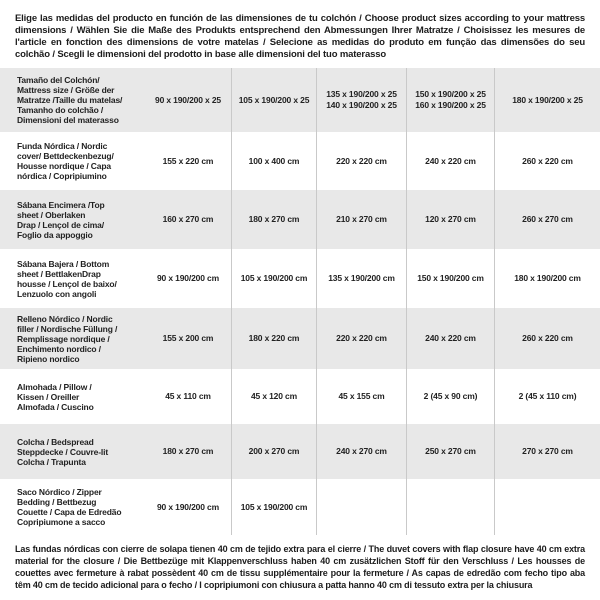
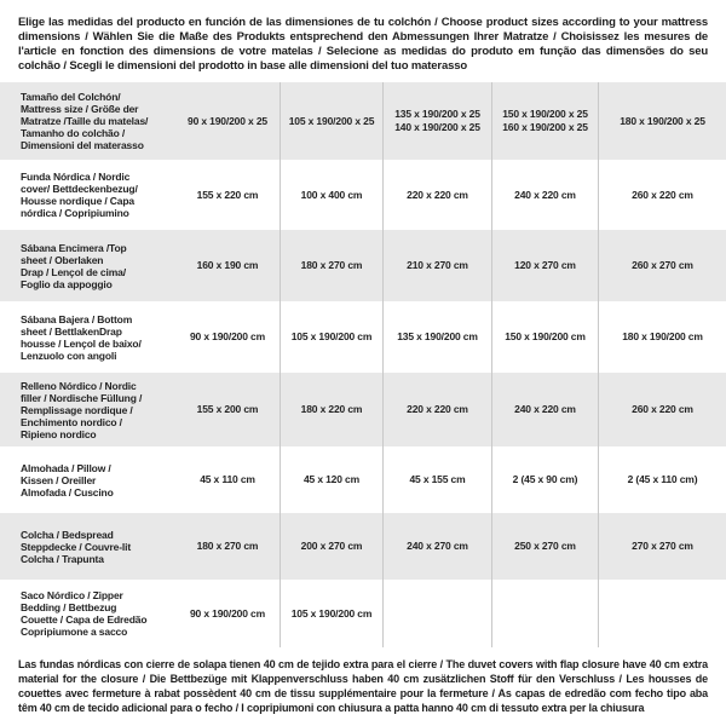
  Elige las medidas del producto en función de las dimensiones de tu colchón / Choose product sizes according to your mattress dimensions / Wählen Sie die Maße des Produkts entsprechend den Abmessungen Ihrer Matratze / Choisissez les mesures de l'article en fonction des dimensions de votre matelas / Selecione as medidas do produto em função das dimensões do seu colchão / Scegli le dimensioni del prodotto in base alle dimensioni del tuo materasso
  Tamaño del Colchón/
  Mattress size / Größe der
  Matratze /Taille du matelas/
  Tamanho do colchão /
  Dimensioni del materasso
  90 x 190/200 x 25
  105 x 190/200 x 25
  135 x 190/200 x 25
  140 x 190/200 x 25
  150 x 190/200 x 25
  160 x 190/200 x 25
  180 x 190/200 x 25
  Funda Nórdica / Nordic
  cover/ Bettdeckenbezug/
  Housse nordique / Capa
  nórdica / Copripiumino
  155 x 220 cm
  100 x 400 cm
  220 x 220 cm
  240 x 220 cm
  260 x 220 cm
  Sábana Encimera /Top
  sheet / Oberlaken
  Drap / Lençol de cima/
  Foglio da appoggio
- 160 x 270 cm
+ 160 x 190 cm
  180 x 270 cm
  210 x 270 cm
  120 x 270 cm
  260 x 270 cm
  Sábana Bajera / Bottom
  sheet / BettlakenDrap
  housse / Lençol de baixo/
  Lenzuolo con angoli
  90 x 190/200 cm
  105 x 190/200 cm
  135 x 190/200 cm
  150 x 190/200 cm
  180 x 190/200 cm
  Relleno Nórdico / Nordic
  filler / Nordische Füllung /
  Remplissage nordique /
  Enchimento nordico /
  Ripieno nordico
  155 x 200 cm
  180 x 220 cm
  220 x 220 cm
  240 x 220 cm
  260 x 220 cm
  Almohada / Pillow /
  Kissen / Oreiller
  Almofada / Cuscino
  45 x 110 cm
  45 x 120 cm
  45 x 155 cm
  2 (45 x 90 cm)
  2 (45 x 110 cm)
  Colcha / Bedspread
  Steppdecke / Couvre-lit
  Colcha / Trapunta
  180 x 270 cm
  200 x 270 cm
  240 x 270 cm
  250 x 270 cm
  270 x 270 cm
  Saco Nórdico / Zipper
  Bedding / Bettbezug
  Couette / Capa de Edredão
  Copripiumone a sacco
  90 x 190/200 cm
  105 x 190/200 cm
  Las fundas nórdicas con cierre de solapa tienen 40 cm de tejido extra para el cierre / The duvet covers with flap closure have 40 cm extra material for the closure / Die Bettbezüge mit Klappenverschluss haben 40 cm zusätzlichen Stoff für den Verschluss / Les housses de couettes avec fermeture à rabat possèdent 40 cm de tissu supplémentaire pour la fermeture / As capas de edredão com fecho tipo aba têm 40 cm de tecido adicional para o fecho / I copripiumoni con chiusura a patta hanno 40 cm di tessuto extra per la chiusura
